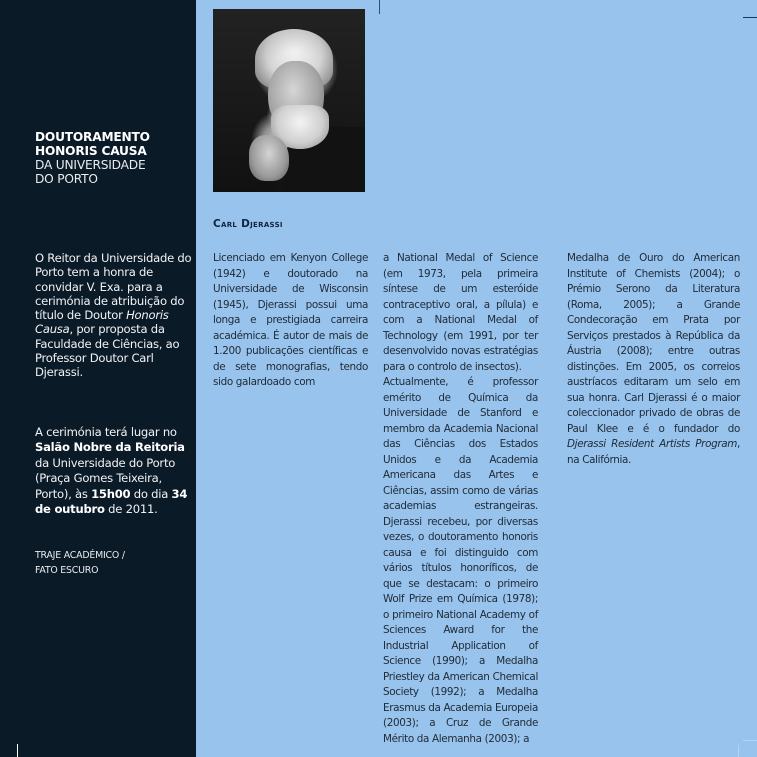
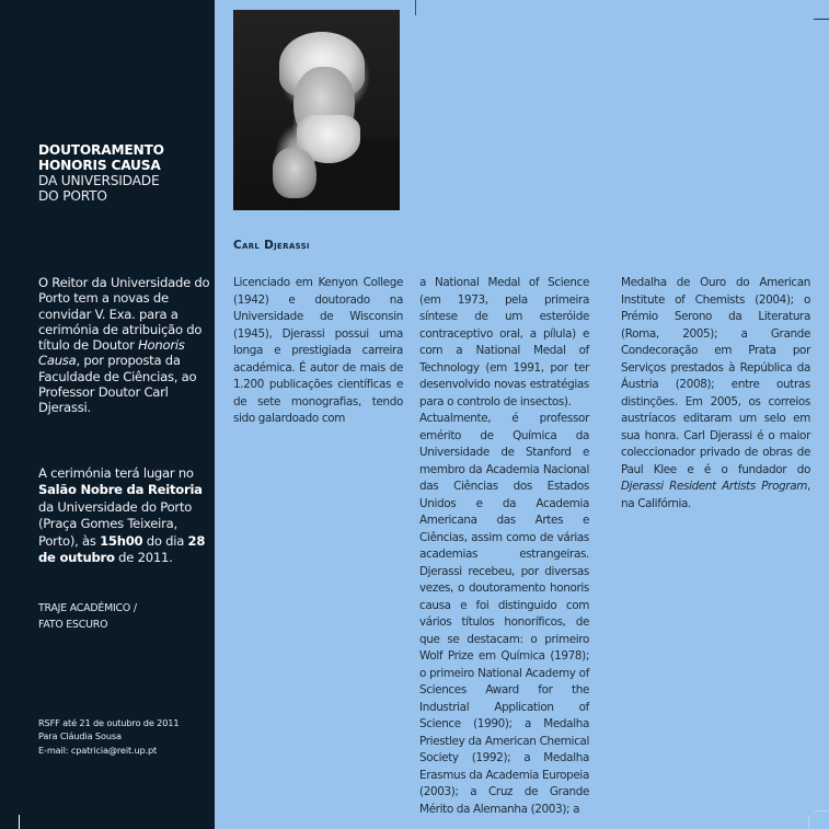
  DOUTORAMENTO
  HONORIS CAUSA
  DA UNIVERSIDADE
  DO PORTO
- O Reitor da Universidade do Porto tem a honra de convidar V. Exa. para a cerimónia de atribuição do título de Doutor Honoris Causa, por proposta da Faculdade de Ciências, ao Professor Doutor Carl Djerassi.
+ O Reitor da Universidade do Porto tem a novas de convidar V. Exa. para a cerimónia de atribuição do título de Doutor Honoris Causa, por proposta da Faculdade de Ciências, ao Professor Doutor Carl Djerassi.
- A cerimónia terá lugar no Salão Nobre da Reitoria da Universidade do Porto (Praça Gomes Teixeira, Porto), às 15h00 do dia 34 de outubro de 2011.
+ A cerimónia terá lugar no Salão Nobre da Reitoria da Universidade do Porto (Praça Gomes Teixeira, Porto), às 15h00 do dia 28 de outubro de 2011.
  TRAJE ACADÉMICO /
  FATO ESCURO
+ RSFF até 21 de outubro de 2011
+ Para Cláudia Sousa
+ E-mail: cpatricia@reit.up.pt
  Carl Djerassi
  Licenciado em Kenyon College (1942) e doutorado na Universidade de Wisconsin (1945), Djerassi possui uma longa e prestigiada carreira académica. É autor de mais de 1.200 publicações científicas e de sete monografias, tendo sido galardoado com
  a National Medal of Science (em 1973, pela primeira síntese de um esteróide contraceptivo oral, a pílula) e com a National Medal of Technology (em 1991, por ter desenvolvido novas estratégias para o controlo de insectos).
  Actualmente, é professor emérito de Química da Universidade de Stanford e membro da Academia Nacional das Ciências dos Estados Unidos e da Academia Americana das Artes e Ciências, assim como de várias academias estrangeiras. Djerassi recebeu, por diversas vezes, o doutoramento honoris causa e foi distinguido com vários títulos honoríficos, de que se destacam: o primeiro Wolf Prize em Química (1978); o primeiro National Academy of Sciences Award for the Industrial Application of Science (1990); a Medalha Priestley da American Chemical Society (1992); a Medalha Erasmus da Academia Europeia (2003); a Cruz de Grande Mérito da Alemanha (2003); a
  Medalha de Ouro do American Institute of Chemists (2004); o Prémio Serono da Literatura (Roma, 2005); a Grande Condecoração em Prata por Serviços prestados à República da Áustria (2008); entre outras distinções. Em 2005, os correios austríacos editaram um selo em sua honra. Carl Djerassi é o maior coleccionador privado de obras de Paul Klee e é o fundador do Djerassi Resident Artists Program, na Califórnia.
